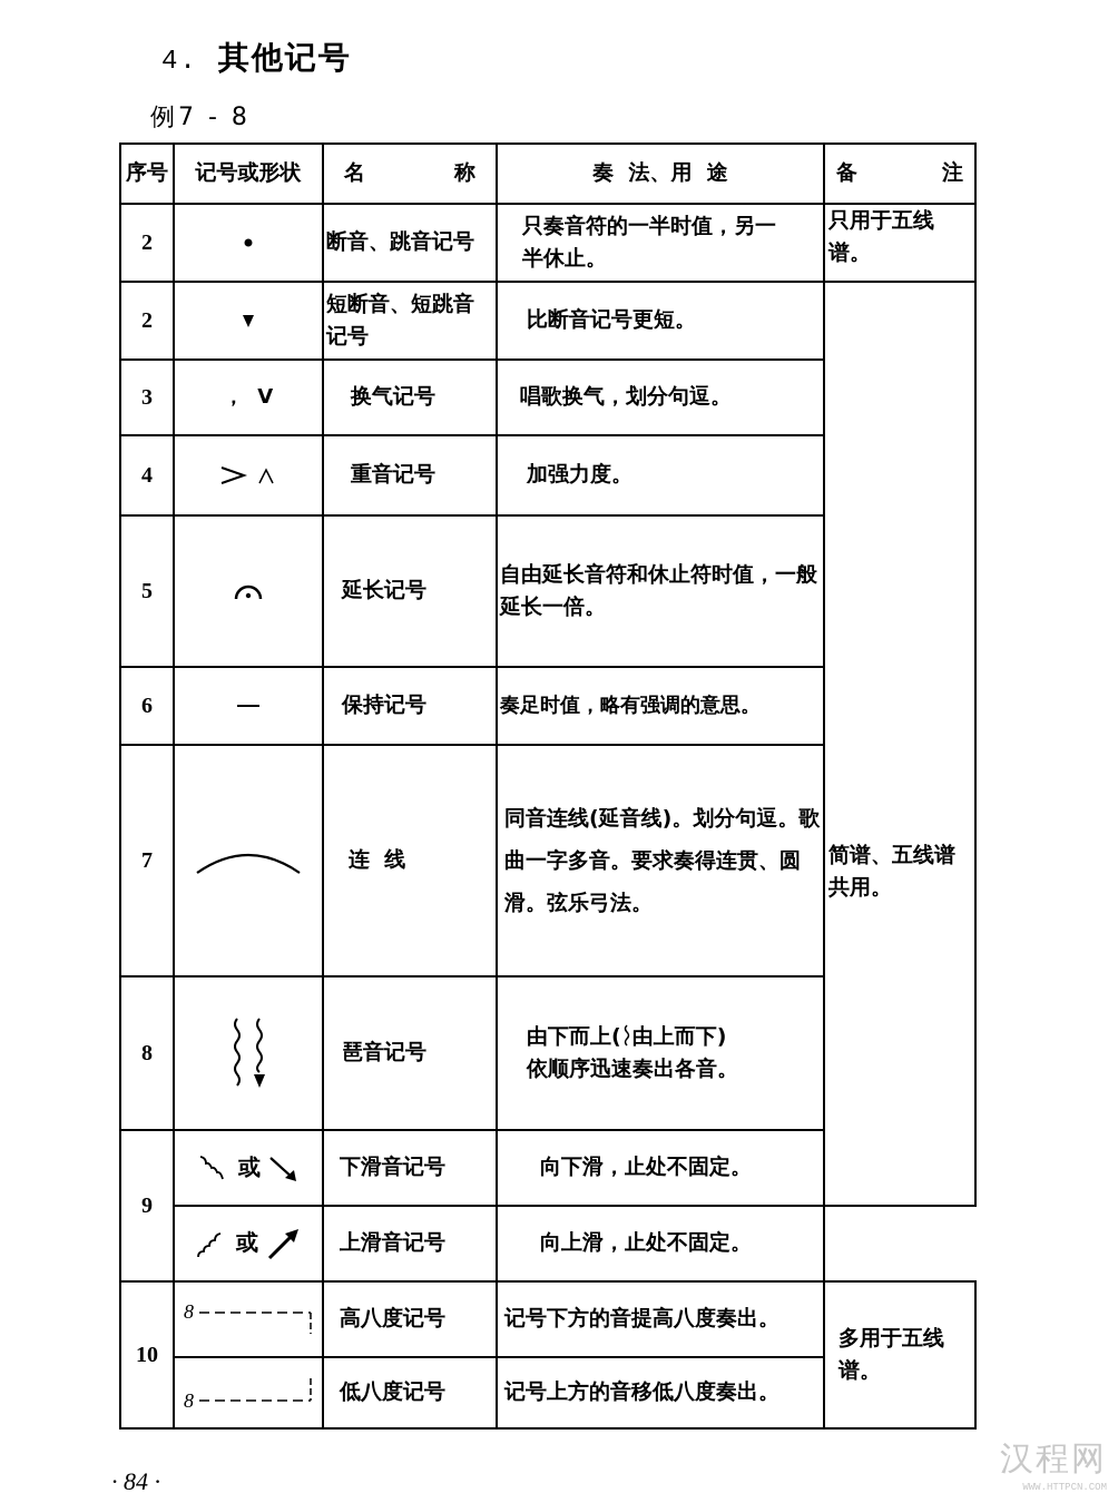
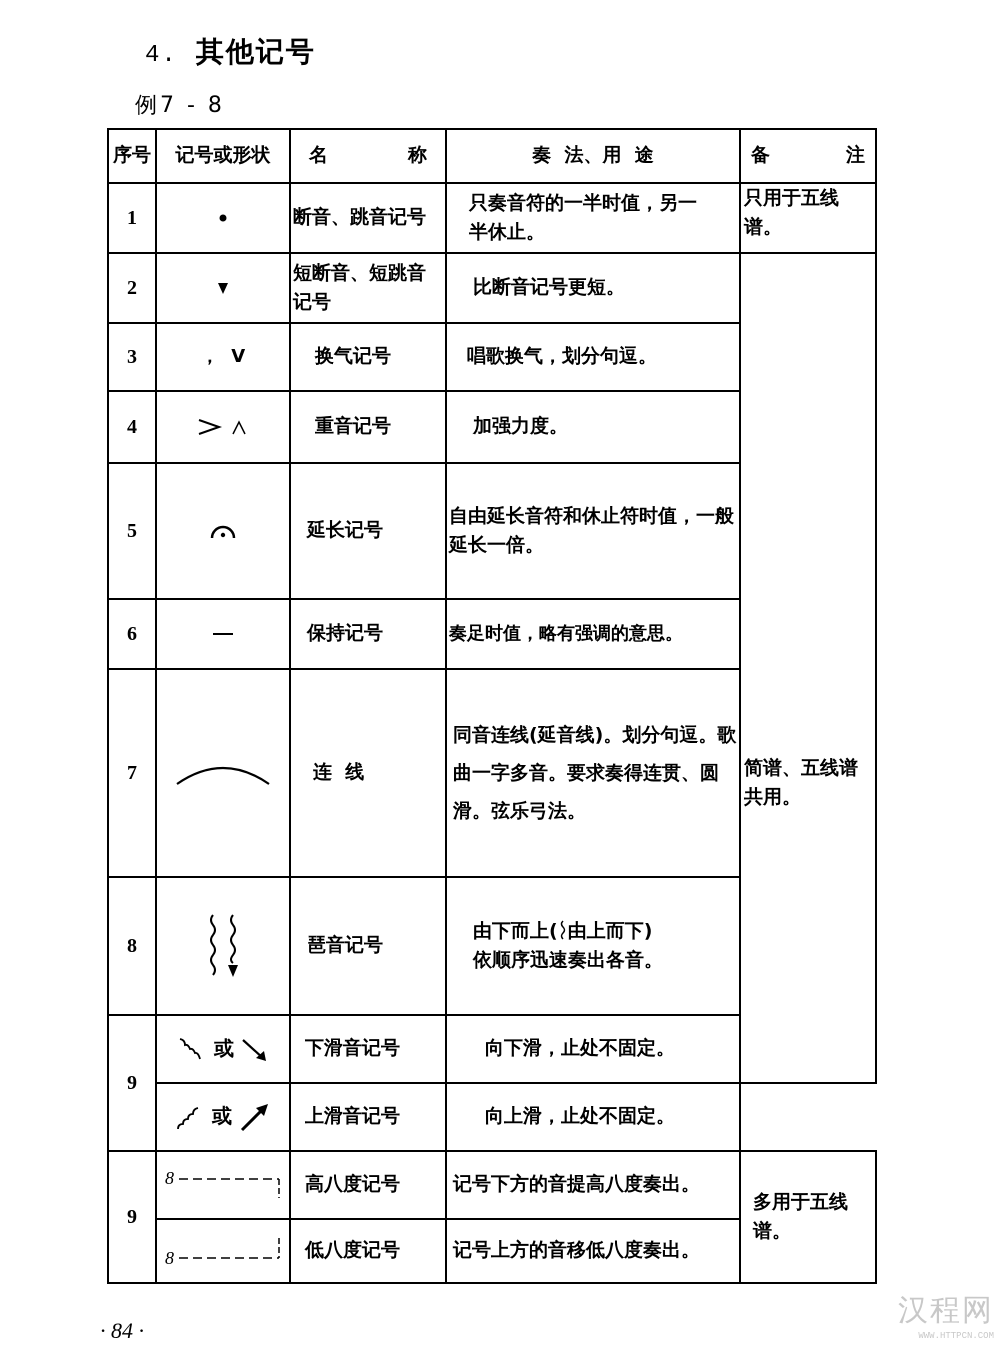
  4. 其他记号
  例7 - 8
  序号	记号或形状	名 称	奏 法、用 途	备 注
- 2		断音、跳音记号	只奏音符的一半时值，另一半休止。	只用于五线谱。
+ 1		断音、跳音记号	只奏音符的一半时值，另一半休止。	只用于五线谱。
  2		短断音、短跳音记号	比断音记号更短。	简谱、五线谱共用。
  3	， V	换气记号	唱歌换气，划分句逗。
  4		重音记号	加强力度。
  5		延长记号	自由延长音符和休止符时值，一般延长一倍。
  6		保持记号	奏足时值，略有强调的意思。
  7		连 线	同音连线(延音线)。划分句逗。歌曲一字多音。要求奏得连贯、圆滑。弦乐弓法。
  8		琶音记号	由下而上( 由上而下) 依顺序迅速奏出各音。
  9	或	下滑音记号	向下滑，止处不固定。
  或	上滑音记号	向上滑，止处不固定。
- 10	8	高八度记号	记号下方的音提高八度奏出。	多用于五线谱。
+ 9	8	高八度记号	记号下方的音提高八度奏出。	多用于五线谱。
  8	低八度记号	记号上方的音移低八度奏出。
  · 84 ·
  汉程网
  WWW.HTTPCN.COM
